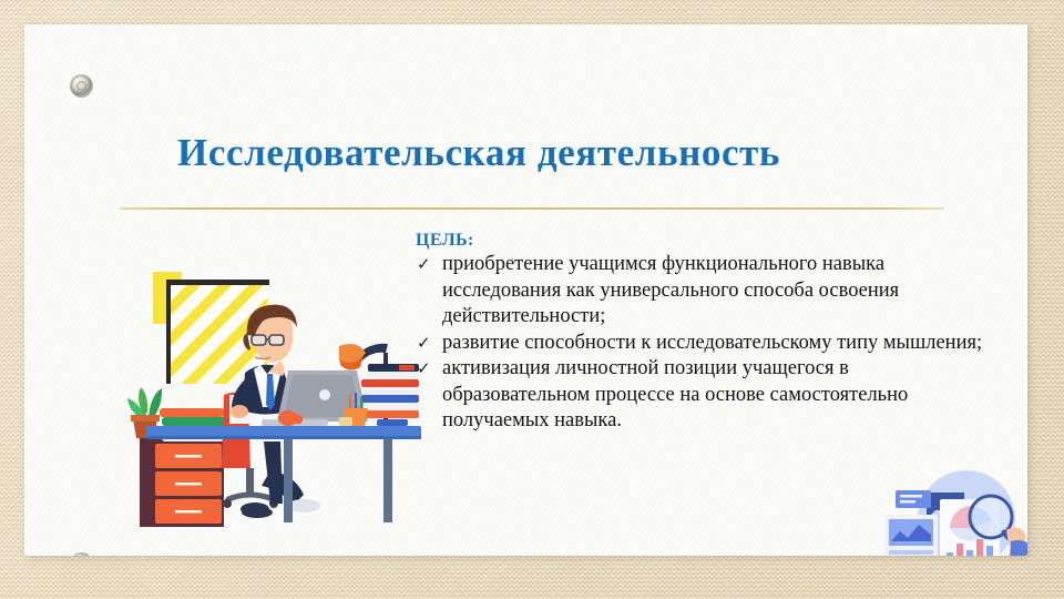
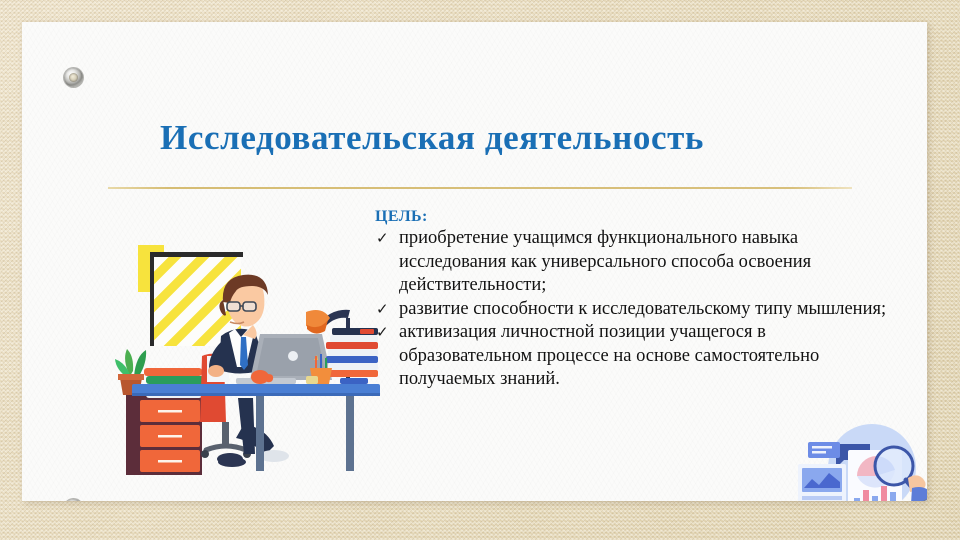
  Исследовательская деятельность
  ЦЕЛЬ:
  ✓
  приобретение учащимся функционального навыка исследования как универсального способа освоения действительности;
  ✓
  развитие способности к исследовательскому типу мышления;
  ✓
- активизация личностной позиции учащегося в образовательном процессе на основе самостоятельно получаемых навыка.
+ активизация личностной позиции учащегося в образовательном процессе на основе самостоятельно получаемых знаний.
